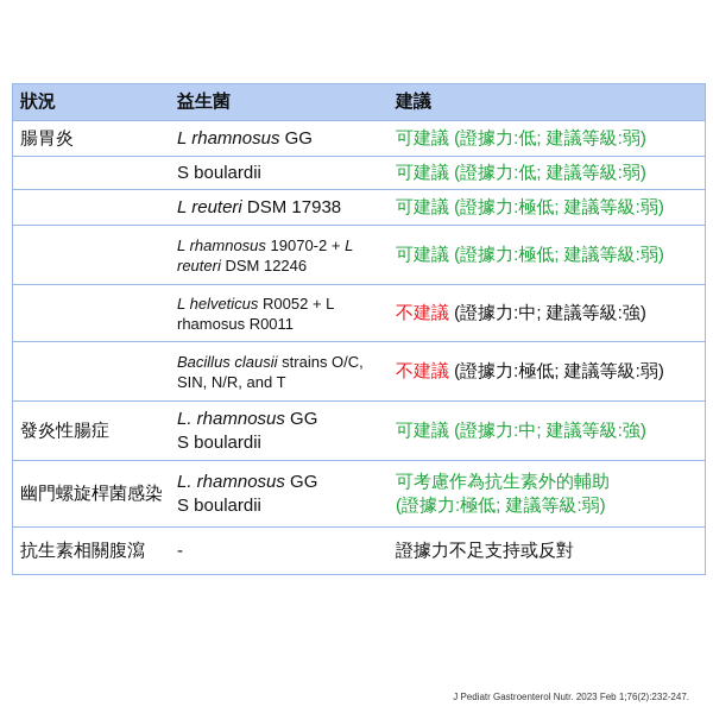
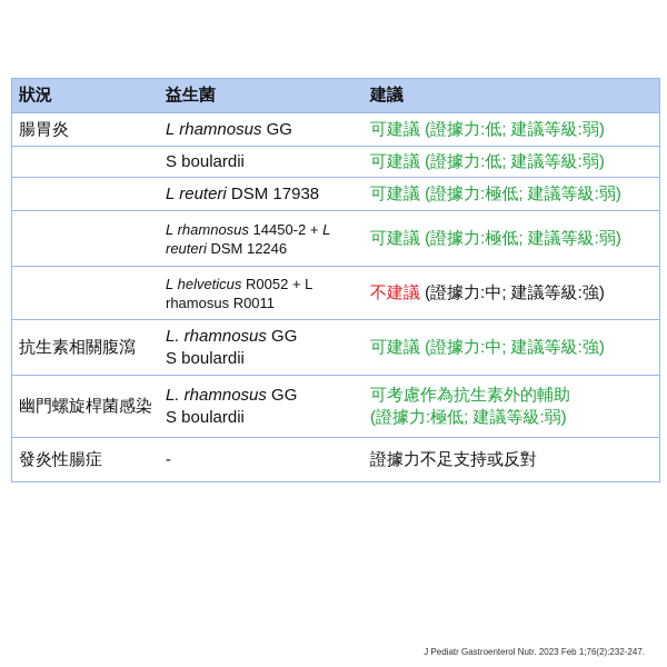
  狀況	益生菌	建議
  腸胃炎	L rhamnosus GG	可建議 (證據力:低; 建議等級:弱)
  	S boulardii	可建議 (證據力:低; 建議等級:弱)
  	L reuteri DSM 17938	可建議 (證據力:極低; 建議等級:弱)
- 	L rhamnosus 19070-2 + L reuteri DSM 12246	可建議 (證據力:極低; 建議等級:弱)
+ 	L rhamnosus 14450-2 + L reuteri DSM 12246	可建議 (證據力:極低; 建議等級:弱)
  	L helveticus R0052 + L rhamosus R0011	不建議 (證據力:中; 建議等級:強)
- 	Bacillus clausii strains O/C, SIN, N/R, and T	不建議 (證據力:極低; 建議等級:弱)
- 發炎性腸症	L. rhamnosus GGS boulardii	可建議 (證據力:中; 建議等級:強)
+ 抗生素相關腹瀉	L. rhamnosus GGS boulardii	可建議 (證據力:中; 建議等級:強)
  幽門螺旋桿菌感染	L. rhamnosus GGS boulardii	可考慮作為抗生素外的輔助(證據力:極低; 建議等級:弱)
- 抗生素相關腹瀉	-	證據力不足支持或反對
+ 發炎性腸症	-	證據力不足支持或反對
  J Pediatr Gastroenterol Nutr. 2023 Feb 1;76(2):232-247.
